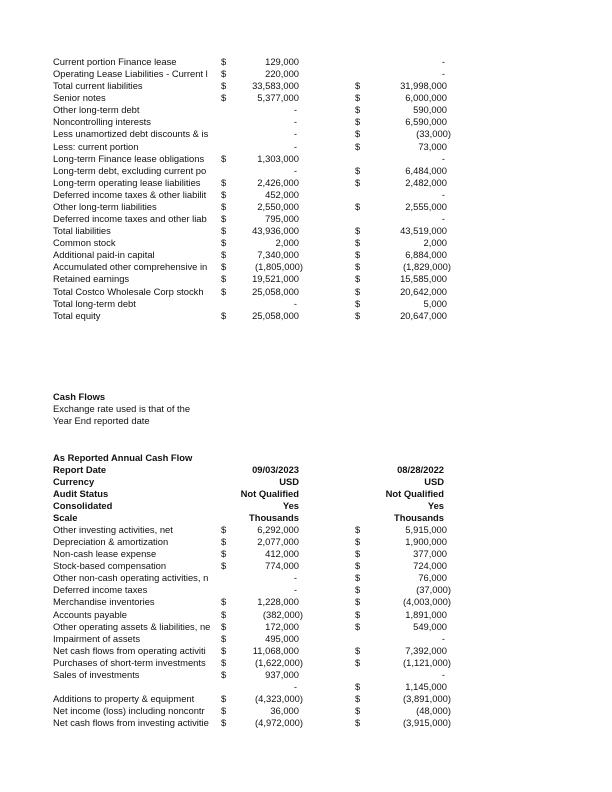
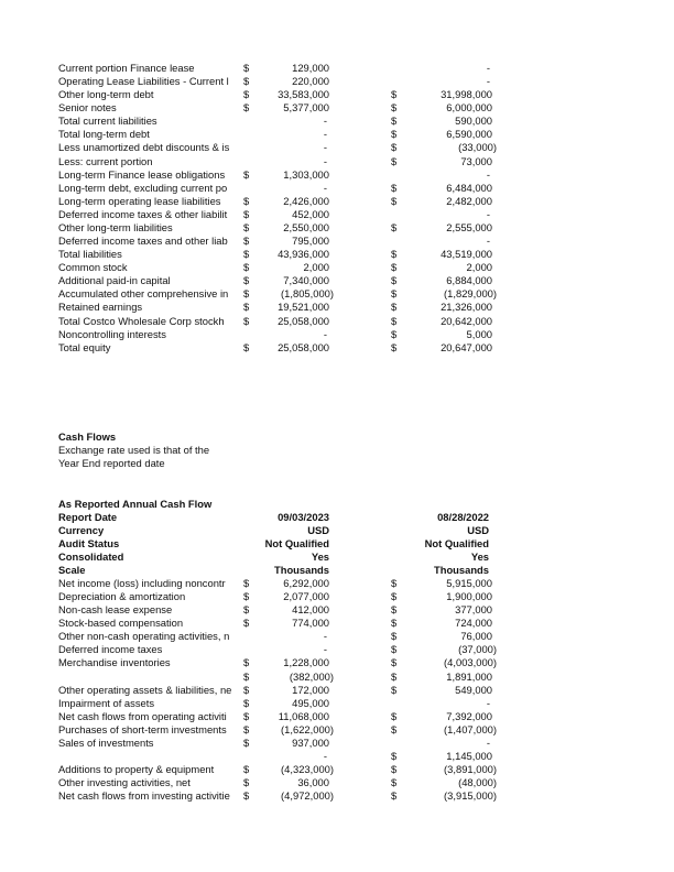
  Current portion Finance lease
  $
  129,000
  -
  Operating Lease Liabilities - Current l
  $
  220,000
  -
- Total current liabilities
+ Other long-term debt
  $
  33,583,000
  $
  31,998,000
  Senior notes
  $
  5,377,000
  $
  6,000,000
- Other long-term debt
+ Total current liabilities
  -
  $
  590,000
- Noncontrolling interests
+ Total long-term debt
  -
  $
  6,590,000
  Less unamortized debt discounts & is
  -
  $
  (33,000)
  Less: current portion
  -
  $
  73,000
  Long-term Finance lease obligations
  $
  1,303,000
  -
  Long-term debt, excluding current po
  -
  $
  6,484,000
  Long-term operating lease liabilities
  $
  2,426,000
  $
  2,482,000
  Deferred income taxes & other liabilit
  $
  452,000
  -
  Other long-term liabilities
  $
  2,550,000
  $
  2,555,000
  Deferred income taxes and other liab
  $
  795,000
  -
  Total liabilities
  $
  43,936,000
  $
  43,519,000
  Common stock
  $
  2,000
  $
  2,000
  Additional paid-in capital
  $
  7,340,000
  $
  6,884,000
  Accumulated other comprehensive in
  $
  (1,805,000)
  $
  (1,829,000)
  Retained earnings
  $
  19,521,000
  $
- 15,585,000
+ 21,326,000
  Total Costco Wholesale Corp stockh
  $
  25,058,000
  $
  20,642,000
- Total long-term debt
+ Noncontrolling interests
  -
  $
  5,000
  Total equity
  $
  25,058,000
  $
  20,647,000
  Report Date
  09/03/2023
  08/28/2022
  Currency
  USD
  USD
  Audit Status
  Not Qualified
  Not Qualified
  Consolidated
  Yes
  Yes
  Scale
  Thousands
  Thousands
- Other investing activities, net
+ Net income (loss) including noncontr
  $
  6,292,000
  $
  5,915,000
  Depreciation & amortization
  $
  2,077,000
  $
  1,900,000
  Non-cash lease expense
  $
  412,000
  $
  377,000
  Stock-based compensation
  $
  774,000
  $
  724,000
  Other non-cash operating activities, n
  -
  $
  76,000
  Deferred income taxes
  -
  $
  (37,000)
  Merchandise inventories
  $
  1,228,000
  $
  (4,003,000)
- Accounts payable
  $
  (382,000)
  $
  1,891,000
  Other operating assets & liabilities, ne
  $
  172,000
  $
  549,000
  Impairment of assets
  $
  495,000
  -
  Net cash flows from operating activiti
  $
  11,068,000
  $
  7,392,000
  Purchases of short-term investments
  $
  (1,622,000)
  $
- (1,121,000)
+ (1,407,000)
  Sales of investments
  $
  937,000
  -
  -
  $
  1,145,000
  Additions to property & equipment
  $
  (4,323,000)
  $
  (3,891,000)
- Net income (loss) including noncontr
+ Other investing activities, net
  $
  36,000
  $
  (48,000)
  Net cash flows from investing activitie
  $
  (4,972,000)
  $
  (3,915,000)
  Cash Flows
  Exchange rate used is that of the
  Year End reported date
  As Reported Annual Cash Flow
